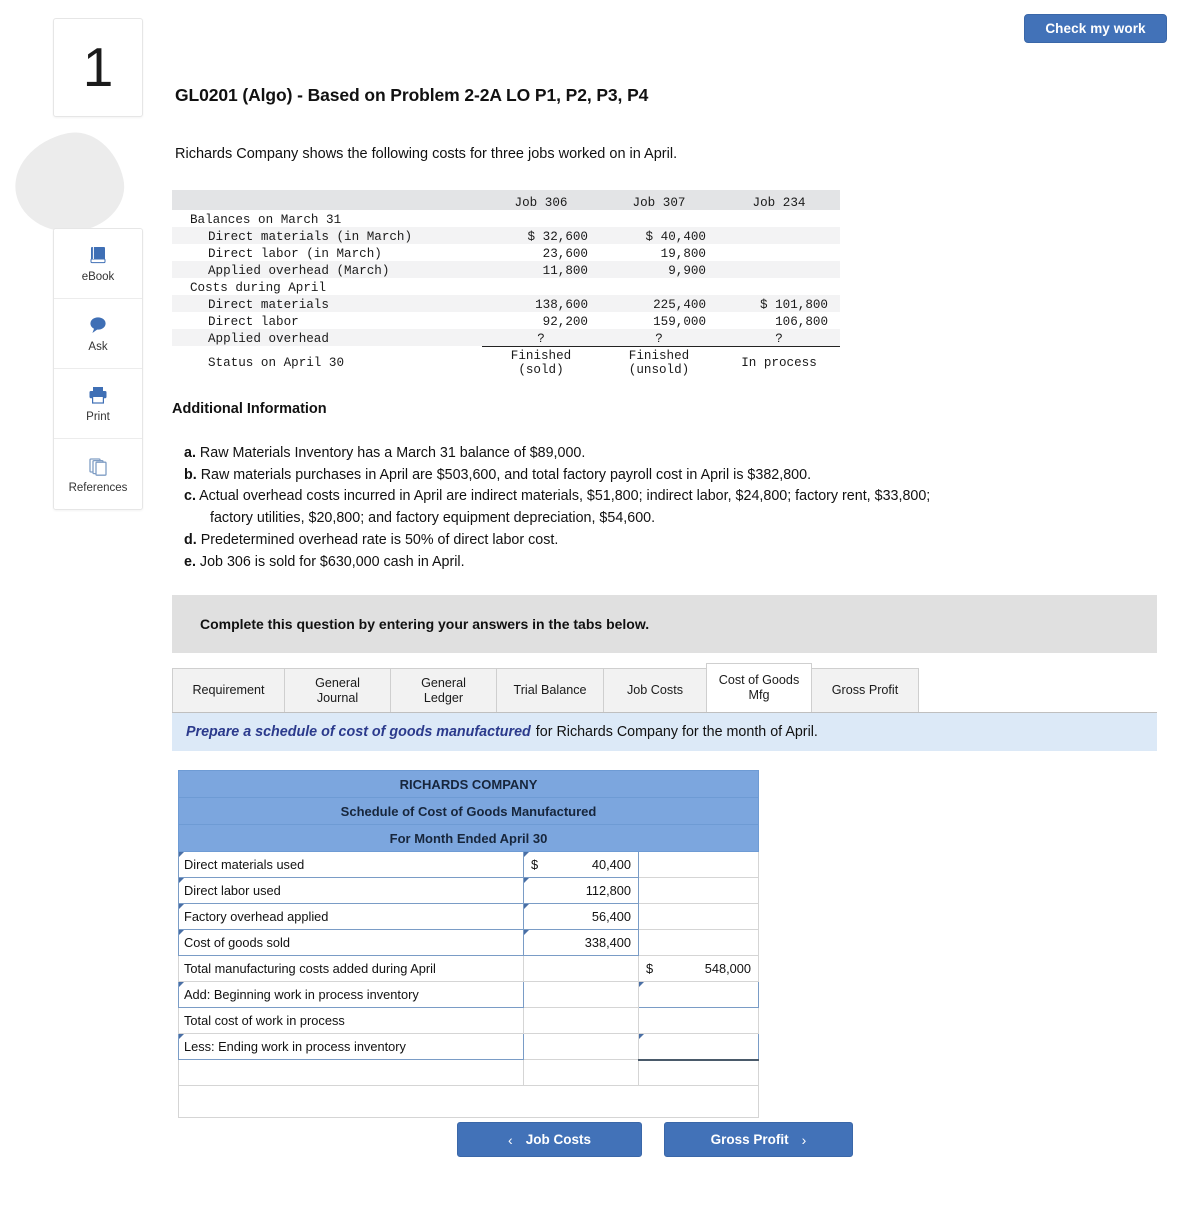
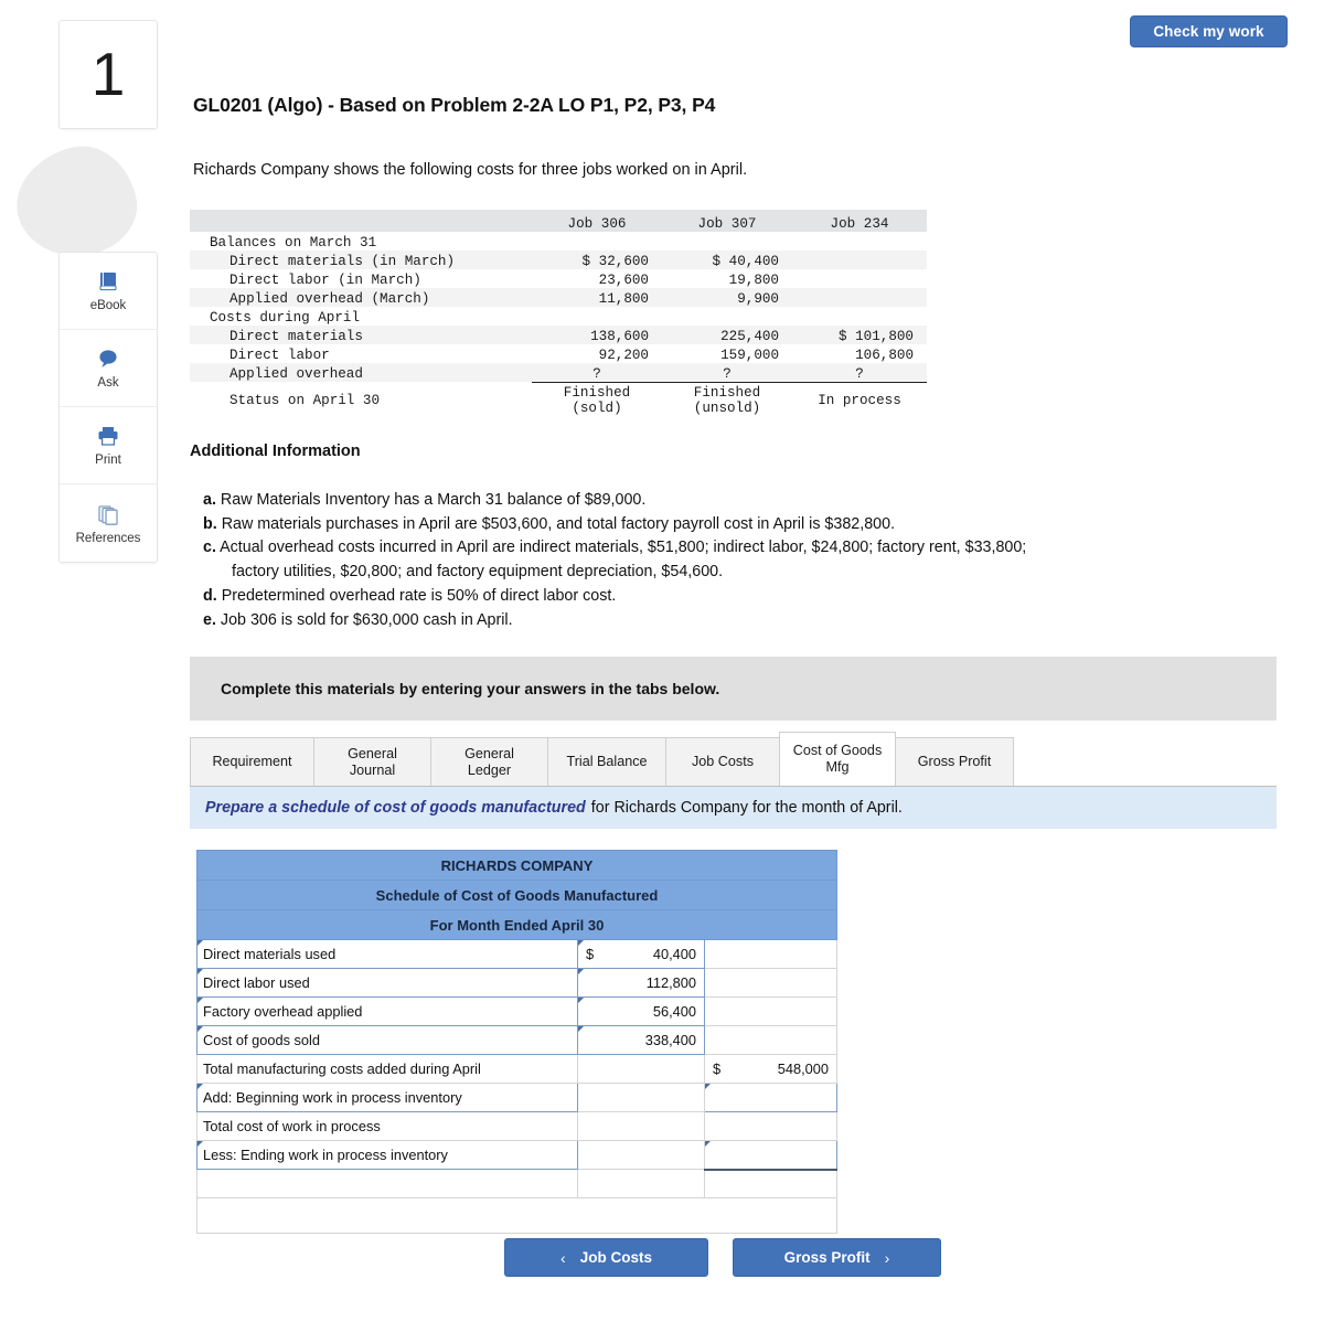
  Check my work
  1
  eBook
  Ask
  Print
  References
  GL0201 (Algo) - Based on Problem 2-2A LO P1, P2, P3, P4
  Richards Company shows the following costs for three jobs worked on in April.
  	Job 306	Job 307	Job 234
  Balances on March 31
  Direct materials (in March)	$ 32,600	$ 40,400
  Direct labor (in March)	23,600	19,800
  Applied overhead (March)	11,800	9,900
  Costs during April
  Direct materials	138,600	225,400	$ 101,800
  Direct labor	92,200	159,000	106,800
  Applied overhead	?	?	?
  Status on April 30	Finished (sold)	Finished (unsold)	In process
  Additional Information
  a. Raw Materials Inventory has a March 31 balance of $89,000.
  b. Raw materials purchases in April are $503,600, and total factory payroll cost in April is $382,800.
  c. Actual overhead costs incurred in April are indirect materials, $51,800; indirect labor, $24,800; factory rent, $33,800;
  factory utilities, $20,800; and factory equipment depreciation, $54,600.
  d. Predetermined overhead rate is 50% of direct labor cost.
  e. Job 306 is sold for $630,000 cash in April.
- Complete this question by entering your answers in the tabs below.
+ Complete this materials by entering your answers in the tabs below.
  Requirement
  General Journal
  General Ledger
  Trial Balance
  Job Costs
  Cost of Goods Mfg
  Gross Profit
  Prepare a schedule of cost of goods manufactured
  for Richards Company for the month of April.
  RICHARDS COMPANY
  Schedule of Cost of Goods Manufactured
  For Month Ended April 30
  Direct materials used	$ 40,400
  Direct labor used	112,800
  Factory overhead applied	56,400
  Cost of goods sold	338,400
  Total manufacturing costs added during April		$ 548,000
  Add: Beginning work in process inventory
  Total cost of work in process
  Less: Ending work in process inventory
  ‹
  Job Costs
  Gross Profit
  ›
